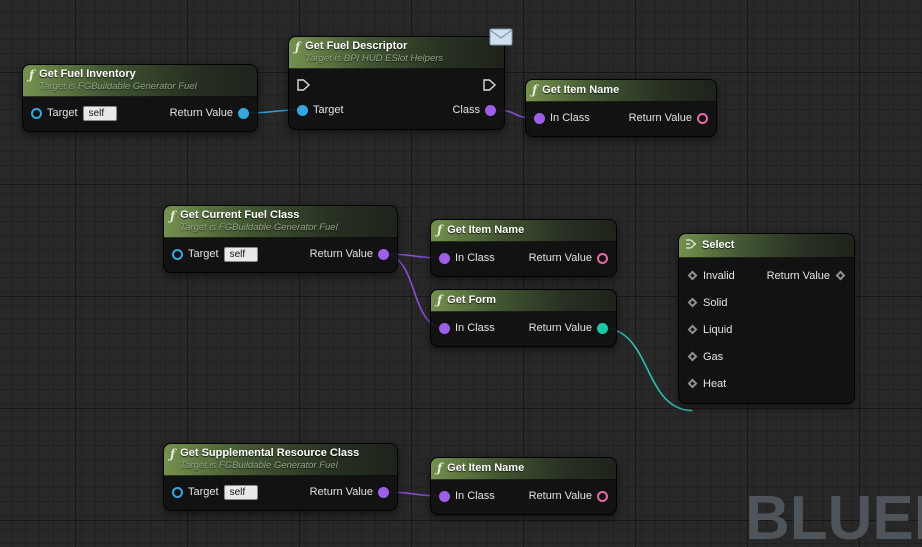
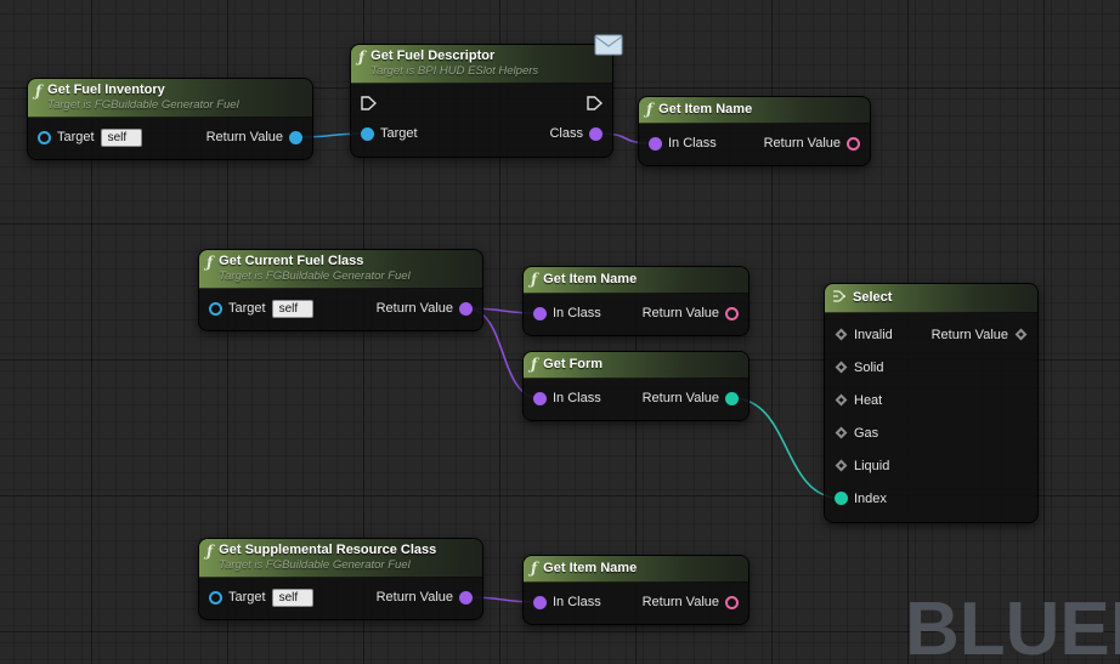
  ƒ
  Get Fuel Inventory
  Target is FGBuildable Generator Fuel
  Target
  self
  Return Value
  ƒ
  Get Fuel Descriptor
  Target is BPI HUD ESlot Helpers
  Target
  Class
  ƒ
  Get Item Name
  In Class
  Return Value
  ƒ
  Get Current Fuel Class
  Target is FGBuildable Generator Fuel
  Target
  self
  Return Value
  ƒ
  Get Item Name
  In Class
  Return Value
  ƒ
  Get Form
  In Class
  Return Value
  Select
  Invalid
  Return Value
  Solid
- Liquid
+ Heat
  Gas
- Heat
+ Liquid
+ Index
  ƒ
  Get Supplemental Resource Class
  Target is FGBuildable Generator Fuel
  Target
  self
  Return Value
  ƒ
  Get Item Name
  In Class
  Return Value
  BLUE
